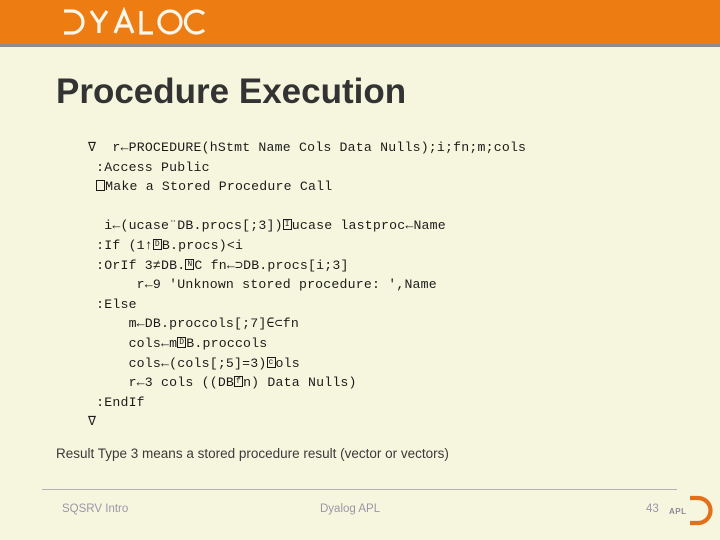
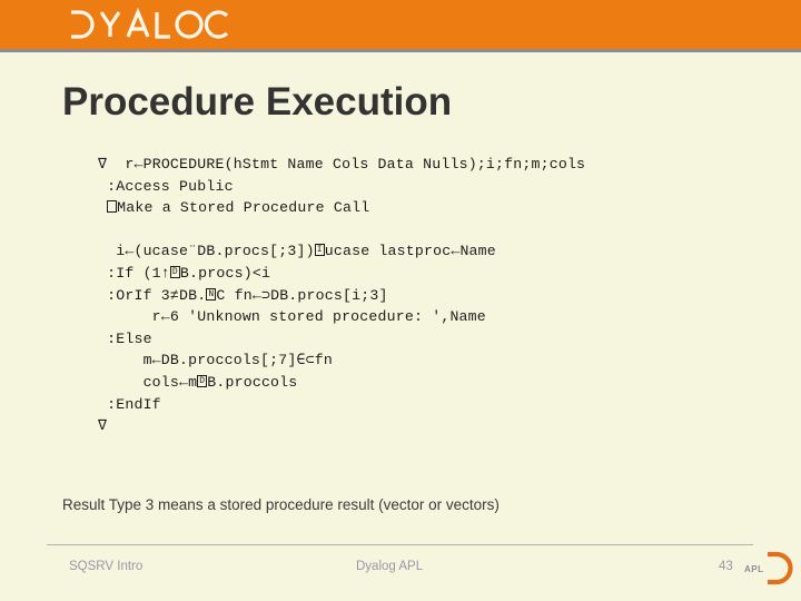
  Procedure Execution
  ∇ r←PROCEDURE(hStmt Name Cols Data Nulls);i;fn;m;cols
  :Access Public
  Make a Stored Procedure Call
  i←(ucase¨DB.procs[;3]) I ucase lastproc←Name
  :If (1↑ D B.procs)<i
  :OrIf 3≠DB. N C fn←⊃DB.procs[i;3]
- r←9 'Unknown stored procedure: ',Name
+ r←6 'Unknown stored procedure: ',Name
  :Else
  m←DB.proccols[;7]∈⊂fn
  cols←m D B.proccols
- cols←(cols[;5]=3) c ols
- r←3 cols ((DB f n) Data Nulls)
  :EndIf
  ∇
  Result Type 3 means a stored procedure result (vector or vectors)
  SQSRV Intro
  Dyalog APL
  43
  APL
